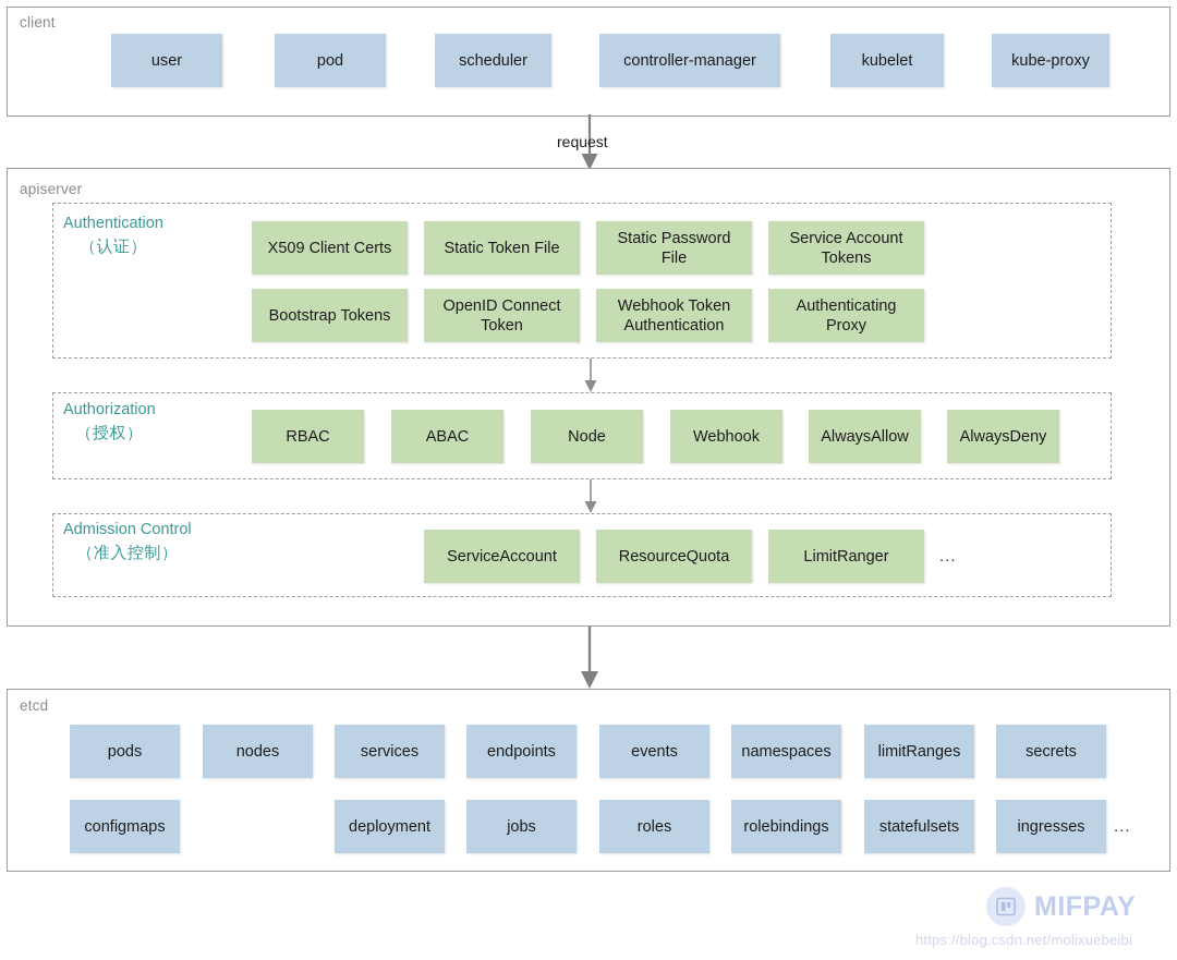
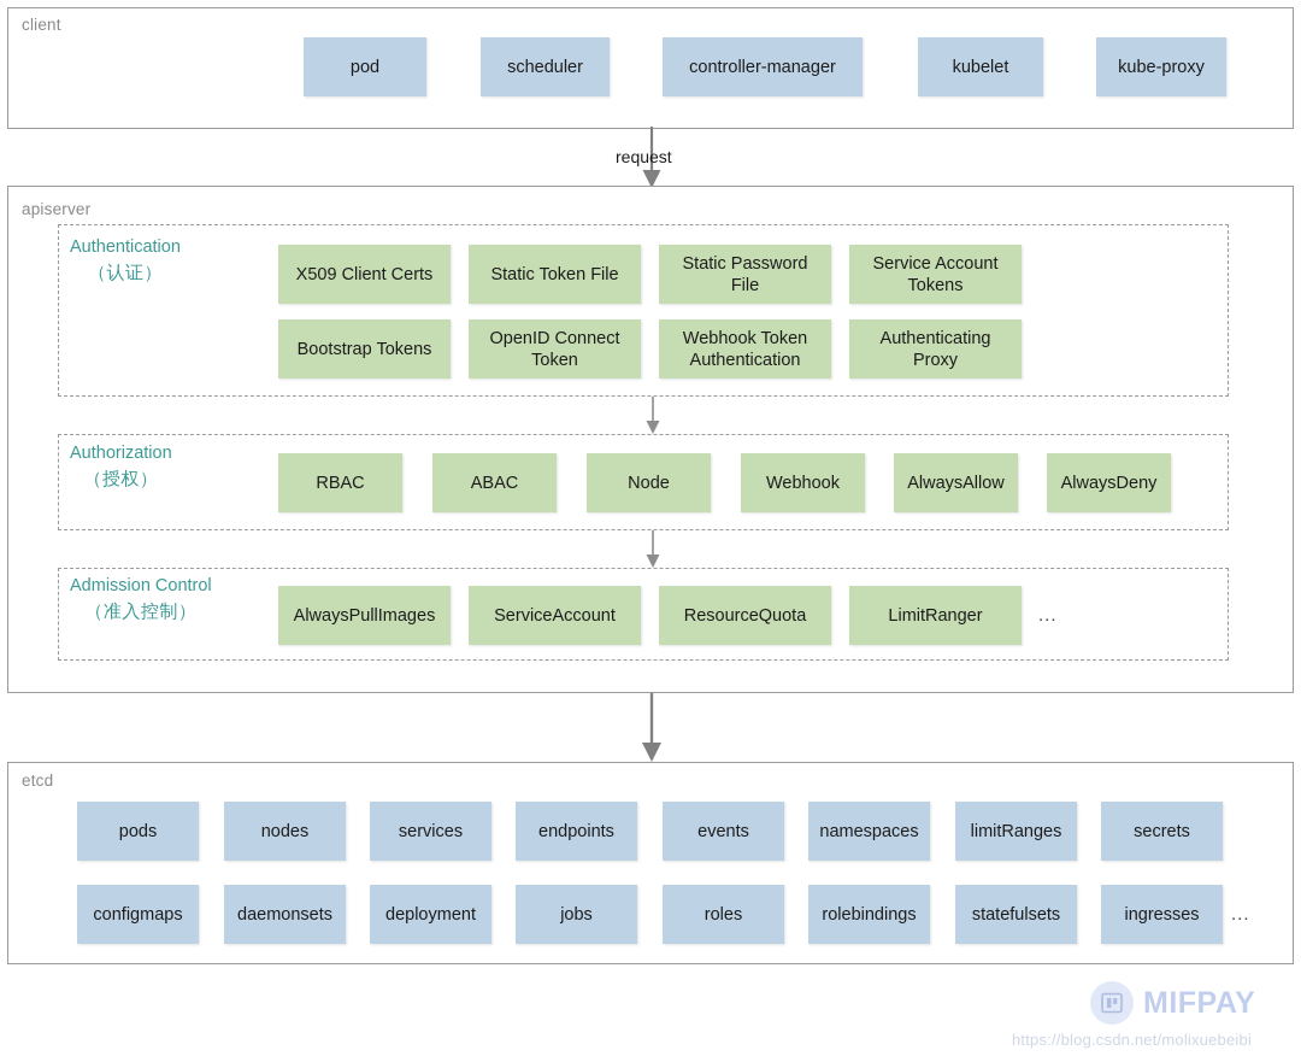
  client
- user
  pod
  scheduler
  controller-manager
  kubelet
  kube-proxy
  request
  apiserver
  Authentication
  （认证）
  X509 Client Certs
  Static Token File
  Static Password File
  Service Account Tokens
  Bootstrap Tokens
  OpenID Connect Token
  Webhook Token Authentication
  Authenticating Proxy
  Authorization
  （授权）
  RBAC
  ABAC
  Node
  Webhook
  AlwaysAllow
  AlwaysDeny
  Admission Control
  （准入控制）
+ AlwaysPullImages
  ServiceAccount
  ResourceQuota
  LimitRanger
  ...
  etcd
  pods
  nodes
  services
  endpoints
  events
  namespaces
  limitRanges
  secrets
  configmaps
+ daemonsets
  deployment
  jobs
  roles
  rolebindings
  statefulsets
  ingresses
  ...
  MIFPAY
  https://blog.csdn.net/molixuebeibi
